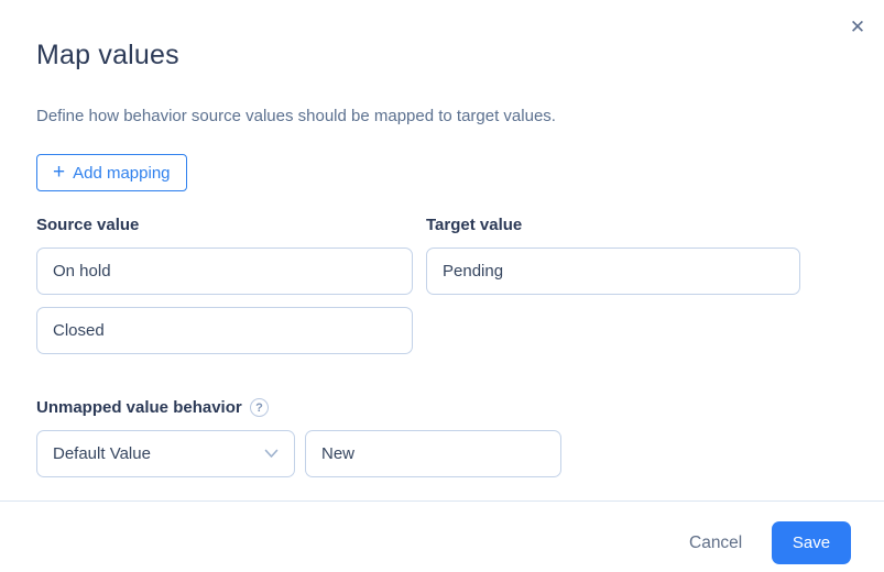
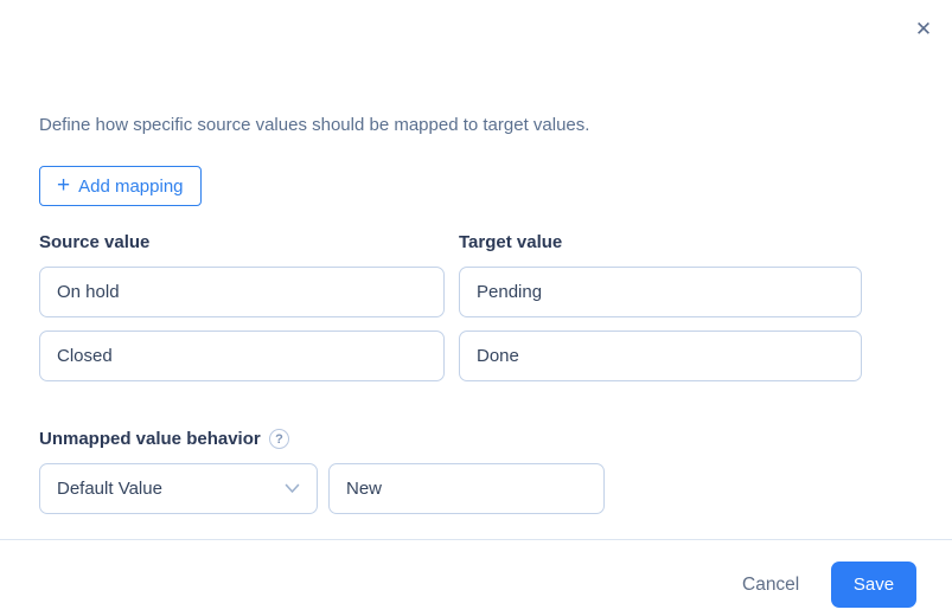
  ✕
- Map values
- Define how behavior source values should be mapped to target values.
+ Define how specific source values should be mapped to target values.
  +
  Add mapping
  Source value
  Target value
  On hold
  Pending
  Closed
+ Done
  Unmapped value behavior
  ?
  Default Value
  New
  Cancel
  Save
